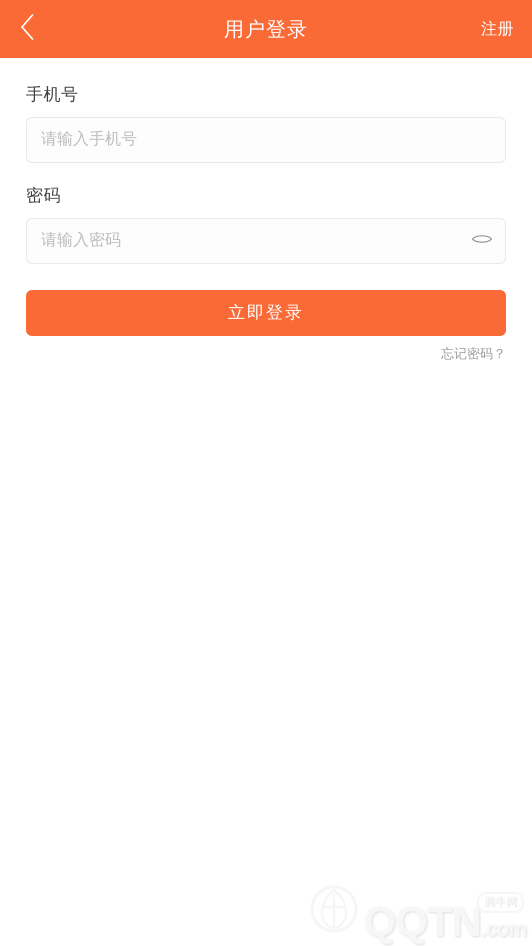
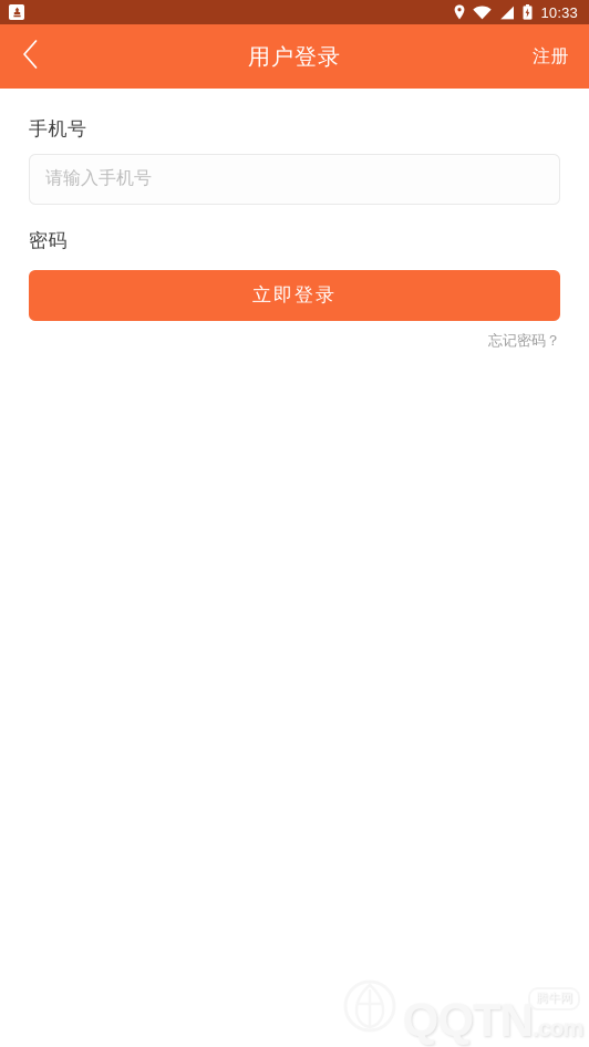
+ 10:33
  用户登录
  注册
  手机号
  请输入手机号
  密码
- 请输入密码
  立即登录
  忘记密码？
  QQTN.com
